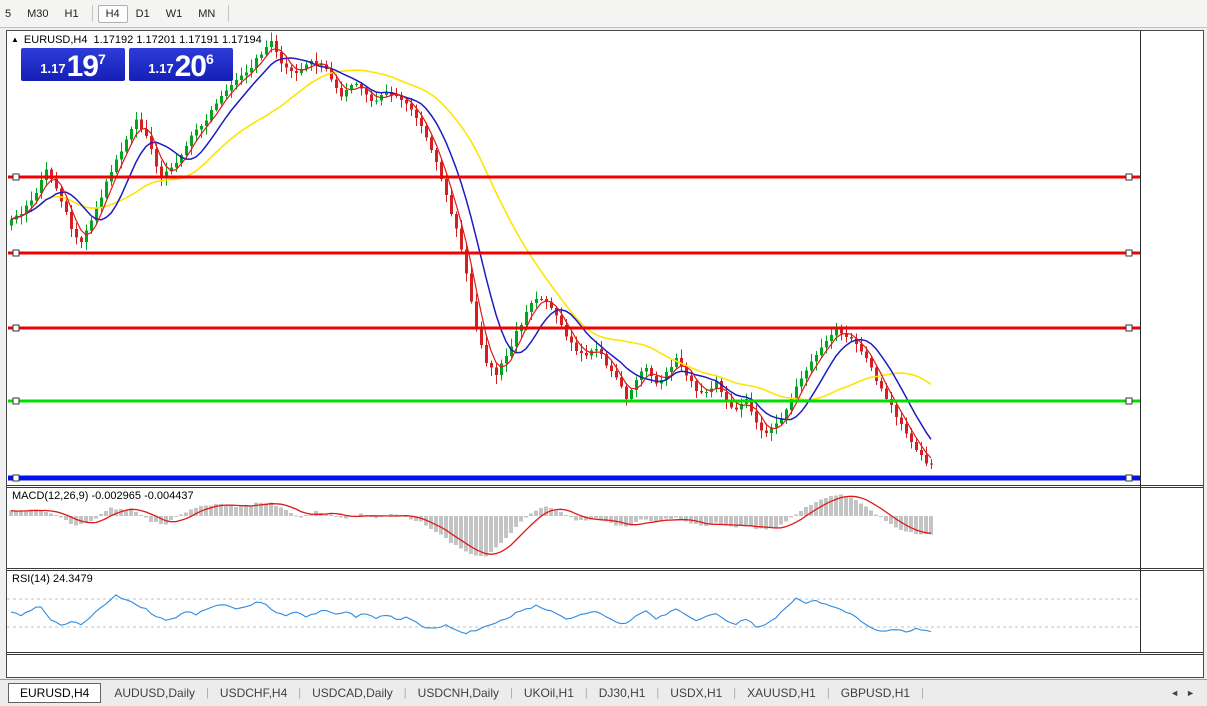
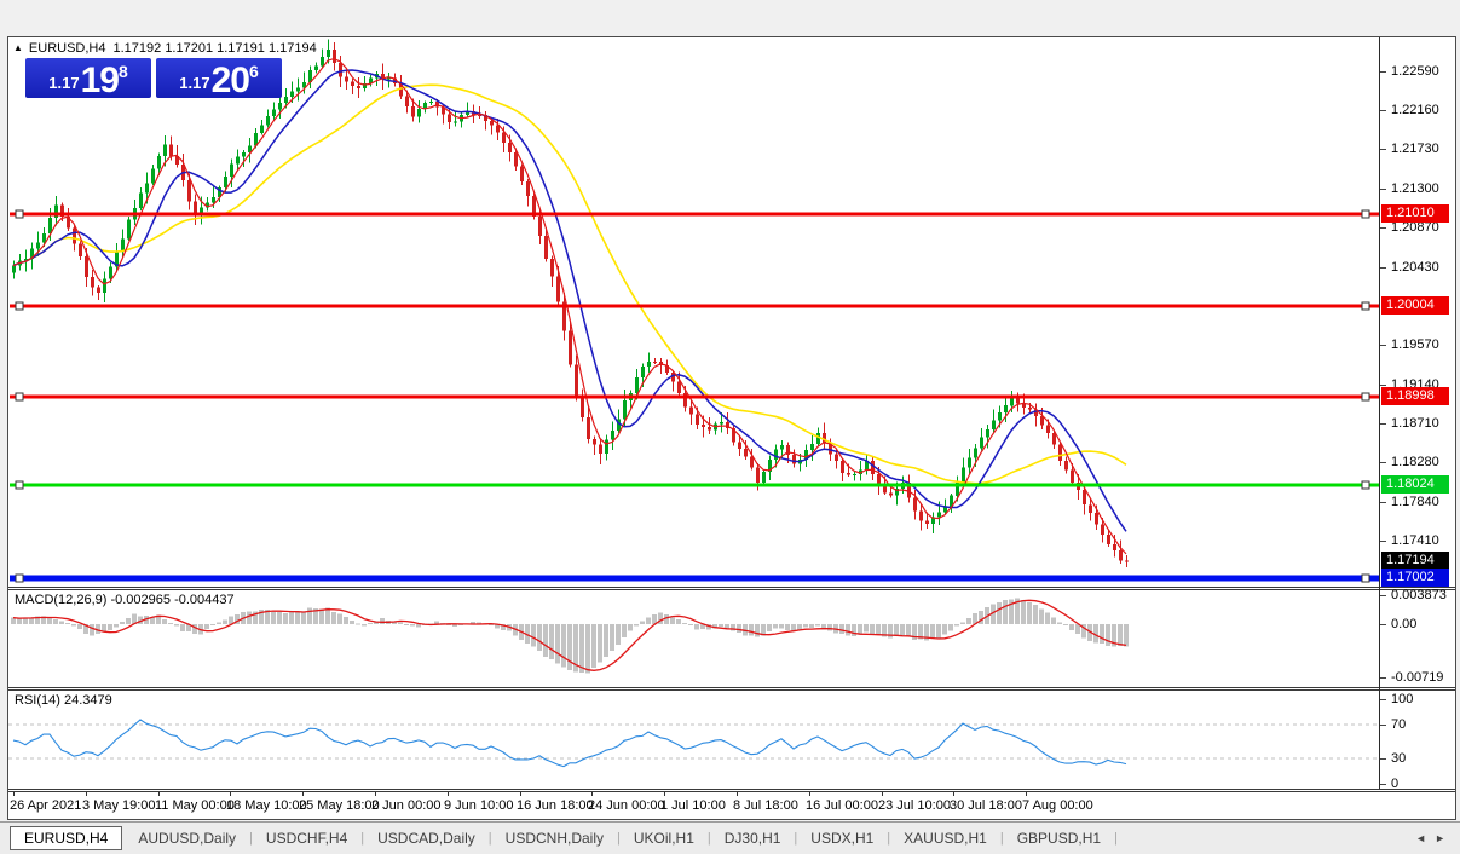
- 5
- M30
- H1
- H4
- D1
- W1
- MN
  ▲ EURUSD,H4 1.17192 1.17201 1.17191 1.17194
  1.17
  19
- 7
+ 8
  1.17
  20
  6
  MACD(12,26,9) -0.002965 -0.004437
  RSI(14) 24.3479
+ 1.22590
+ 1.22160
+ 1.21730
+ 1.21300
+ 1.20870
+ 1.20430
+ 1.19570
+ 1.19140
+ 1.18710
+ 1.18280
+ 1.17840
+ 1.17410
+ 1.21010
+ 1.20004
+ 1.18998
+ 1.18024
+ 1.17194
+ 1.17002
+ 0.003873
+ 0.00
+ -0.00719
+ 100
+ 70
+ 30
+ 0
+ 26 Apr 2021
+ 3 May 19:00
+ 11 May 00:00
+ 18 May 10:00
+ 25 May 18:00
+ 2 Jun 00:00
+ 9 Jun 10:00
+ 16 Jun 18:00
+ 24 Jun 00:00
+ 1 Jul 10:00
+ 8 Jul 18:00
+ 16 Jul 00:00
+ 23 Jul 10:00
+ 30 Jul 18:00
+ 7 Aug 00:00
  EURUSD,H4
  AUDUSD,Daily
  |
  USDCHF,H4
  |
  USDCAD,Daily
  |
  USDCNH,Daily
  |
  UKOil,H1
  |
  DJ30,H1
  |
  USDX,H1
  |
  XAUUSD,H1
  |
  GBPUSD,H1
  |
  ◄ ►
